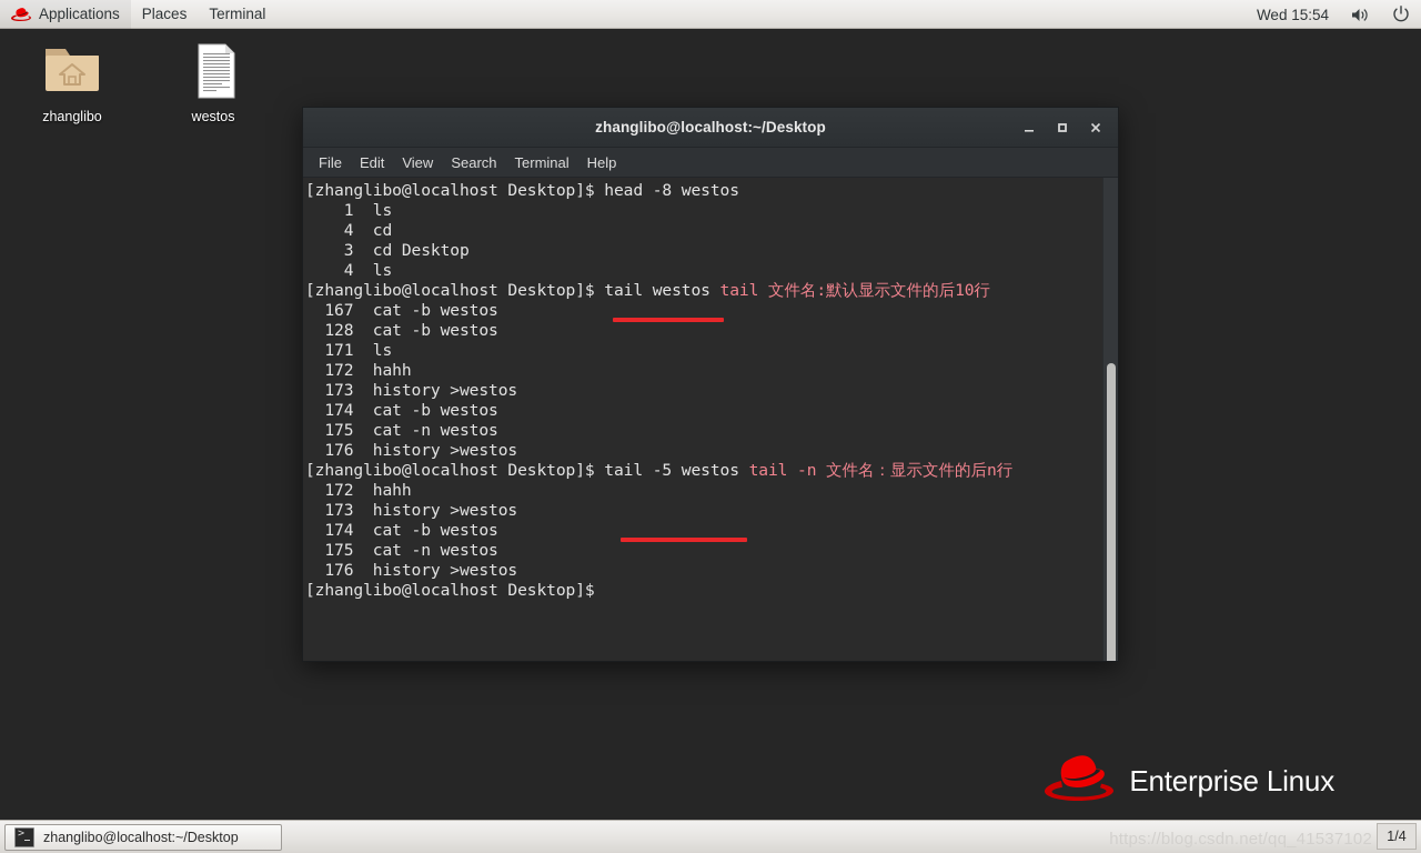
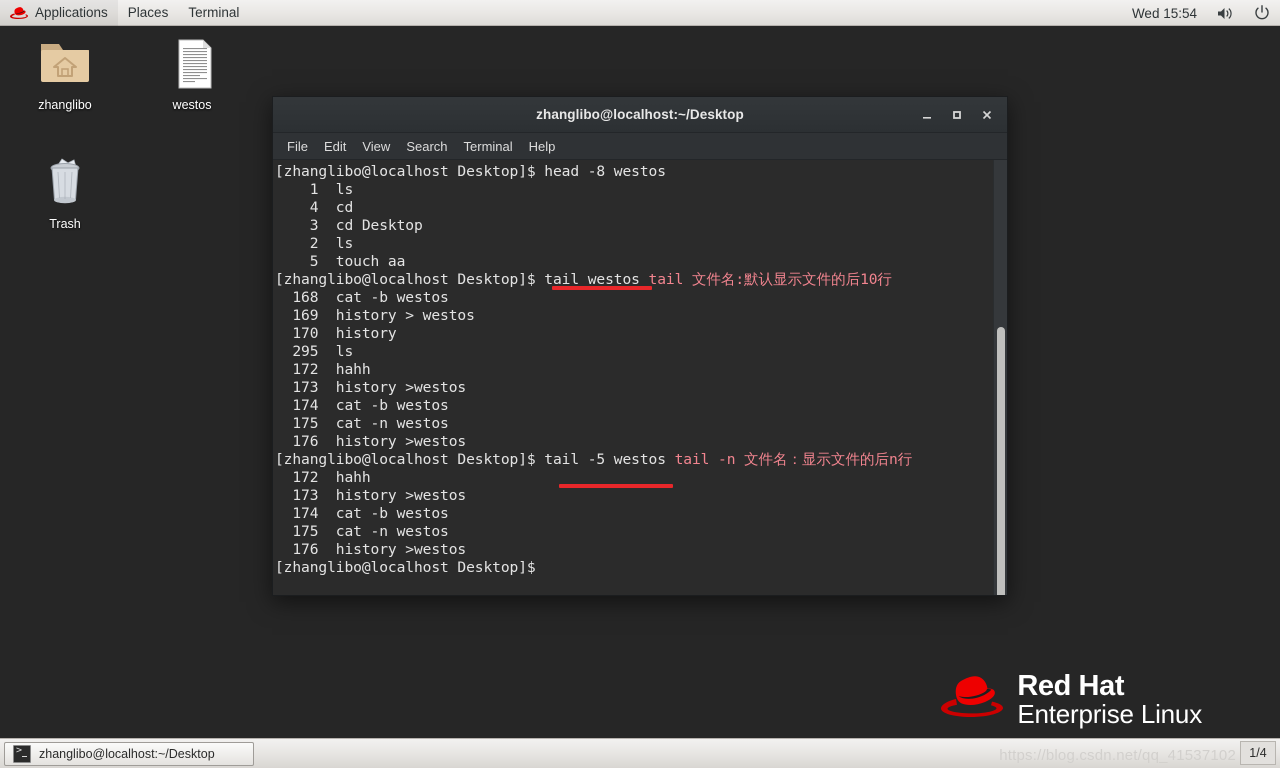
  Applications
  Places
  Terminal
  Wed 15:54
  zhanglibo
  westos
+ Trash
  zhanglibo@localhost:~/Desktop
  File
  Edit
  View
  Search
  Terminal
  Help
  [zhanglibo@localhost Desktop]$ head -8 westos
  1 ls
  4 cd
  3 cd Desktop
- 4 ls
+ 2 ls
+ 5 touch aa
  [zhanglibo@localhost Desktop]$ tail westos tail 文件名:默认显示文件的后10行
- 167 cat -b westos
- 128 cat -b westos
+ 168 cat -b westos
+ 169 history > westos
+ 170 history
- 171 ls
+ 295 ls
  172 hahh
  173 history >westos
  174 cat -b westos
  175 cat -n westos
  176 history >westos
  [zhanglibo@localhost Desktop]$ tail -5 westos tail -n 文件名：显示文件的后n行
  172 hahh
  173 history >westos
  174 cat -b westos
  175 cat -n westos
  176 history >westos
  [zhanglibo@localhost Desktop]$
+ Red Hat
  Enterprise Linux
  zhanglibo@localhost:~/Desktop
  https://blog.csdn.net/qq_41537102
  1/4
